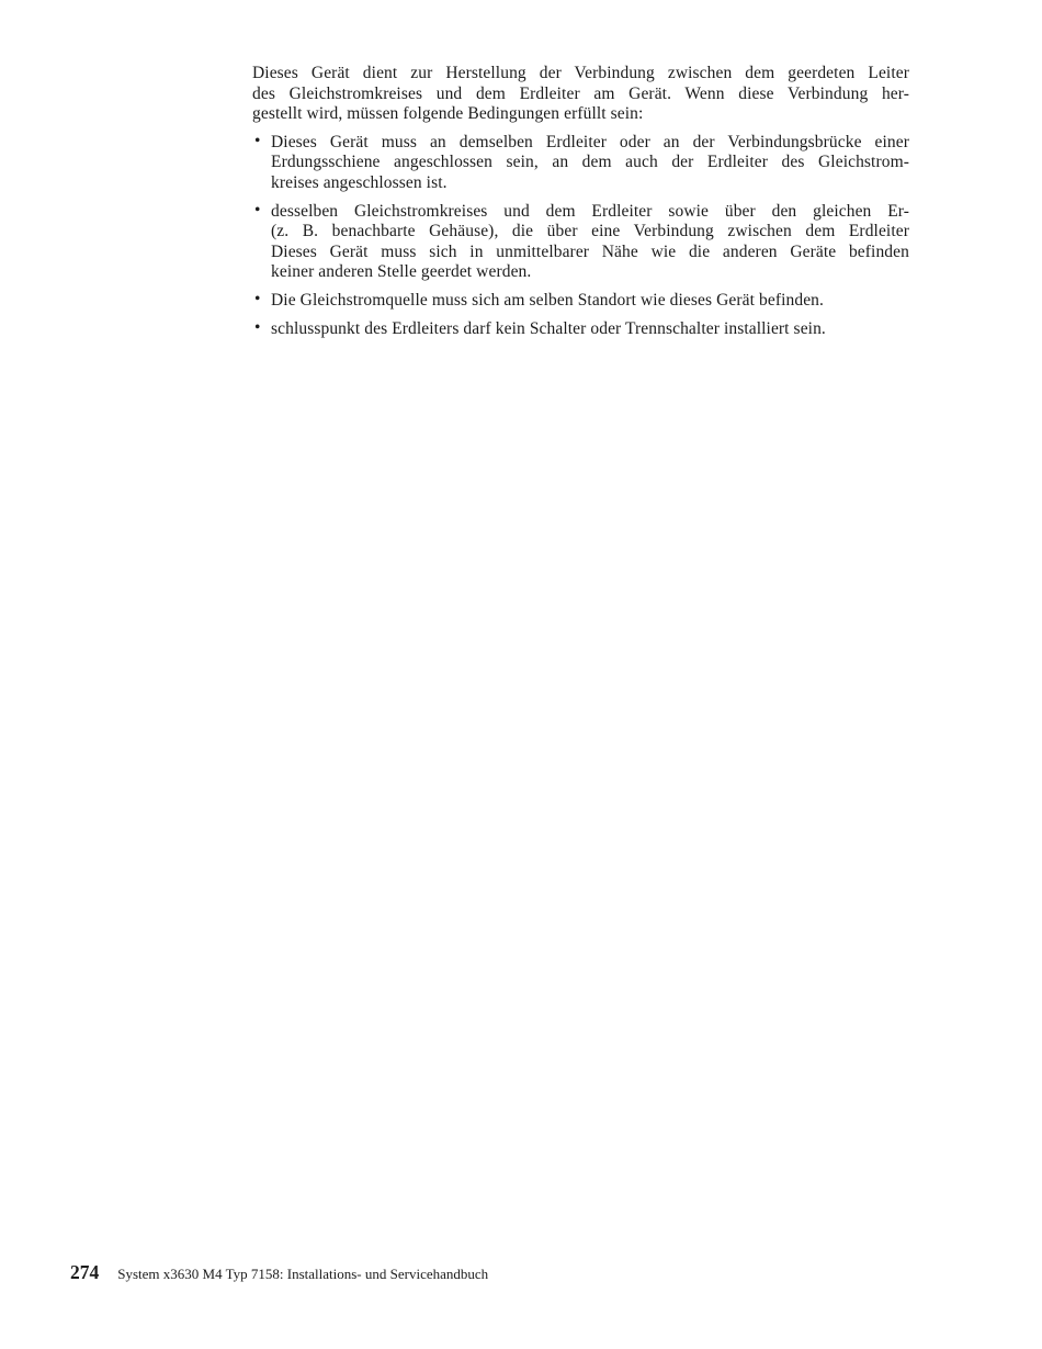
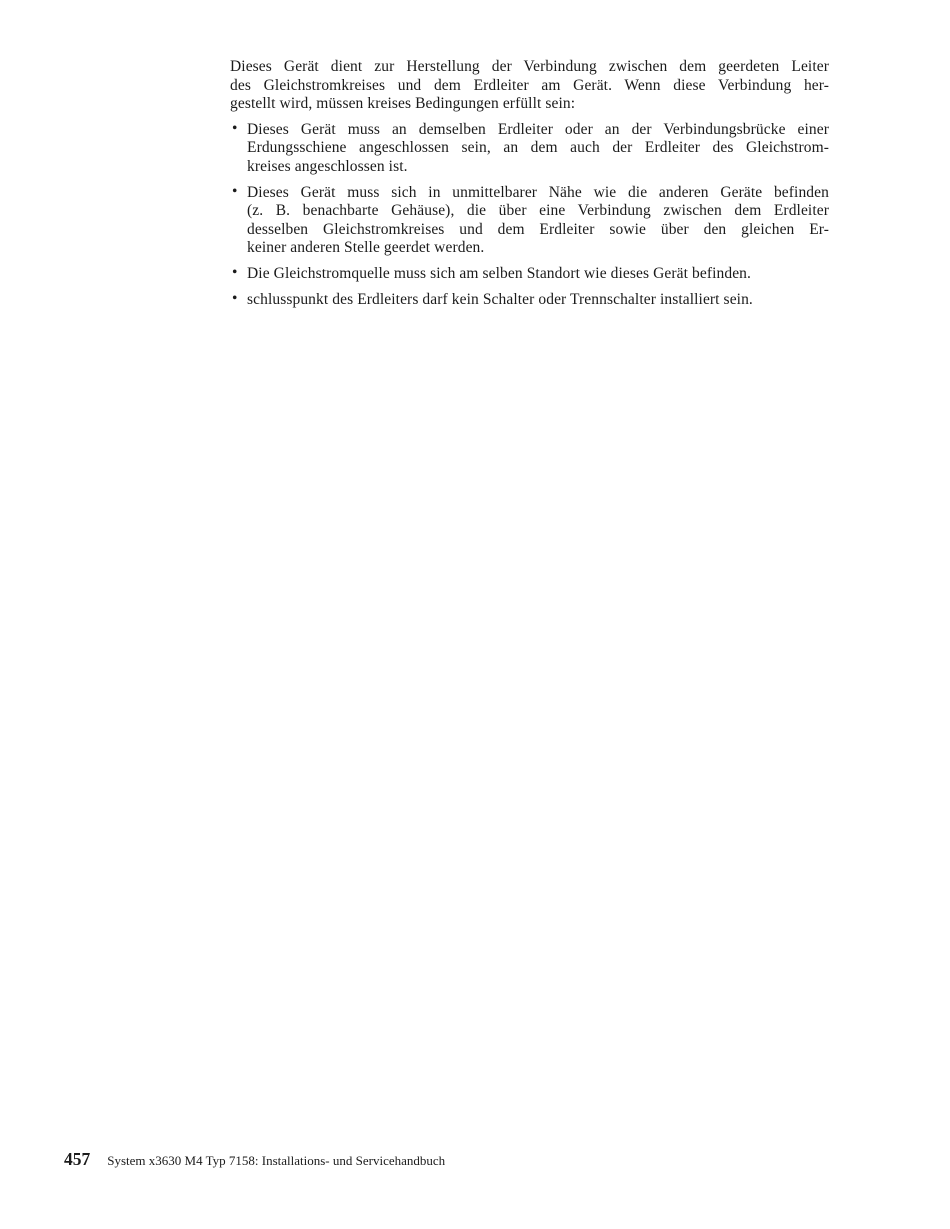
  Dieses Gerät dient zur Herstellung der Verbindung zwischen dem geerdeten Leiter
  des Gleichstromkreises und dem Erdleiter am Gerät. Wenn diese Verbindung her-
- gestellt wird, müssen folgende Bedingungen erfüllt sein:
+ gestellt wird, müssen kreises Bedingungen erfüllt sein:
  •
  Dieses Gerät muss an demselben Erdleiter oder an der Verbindungsbrücke einer
  Erdungsschiene angeschlossen sein, an dem auch der Erdleiter des Gleichstrom-
  kreises angeschlossen ist.
  •
- desselben Gleichstromkreises und dem Erdleiter sowie über den gleichen Er-
+ Dieses Gerät muss sich in unmittelbarer Nähe wie die anderen Geräte befinden
  (z. B. benachbarte Gehäuse), die über eine Verbindung zwischen dem Erdleiter
- Dieses Gerät muss sich in unmittelbarer Nähe wie die anderen Geräte befinden
+ desselben Gleichstromkreises und dem Erdleiter sowie über den gleichen Er-
  keiner anderen Stelle geerdet werden.
  •
  Die Gleichstromquelle muss sich am selben Standort wie dieses Gerät befinden.
  •
  schlusspunkt des Erdleiters darf kein Schalter oder Trennschalter installiert sein.
- 274
+ 457
  System x3630 M4 Typ 7158: Installations- und Servicehandbuch
